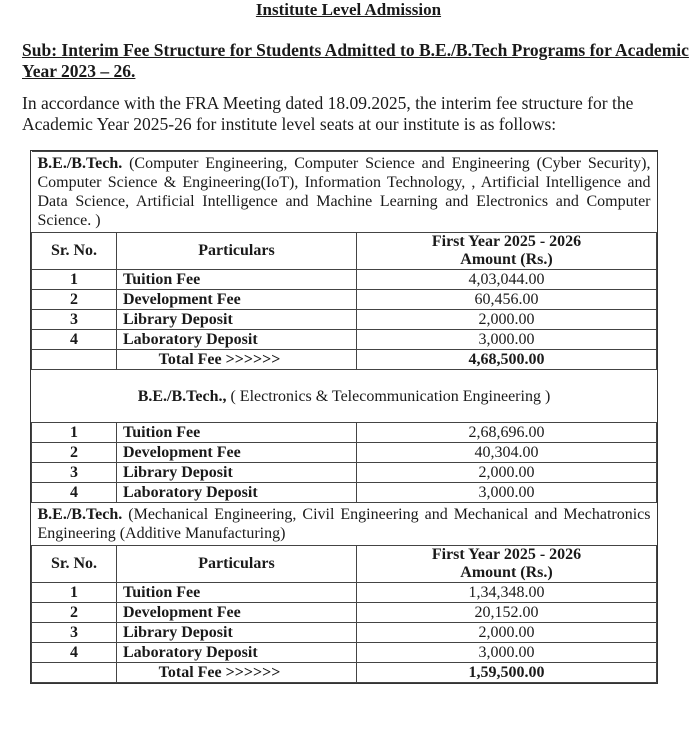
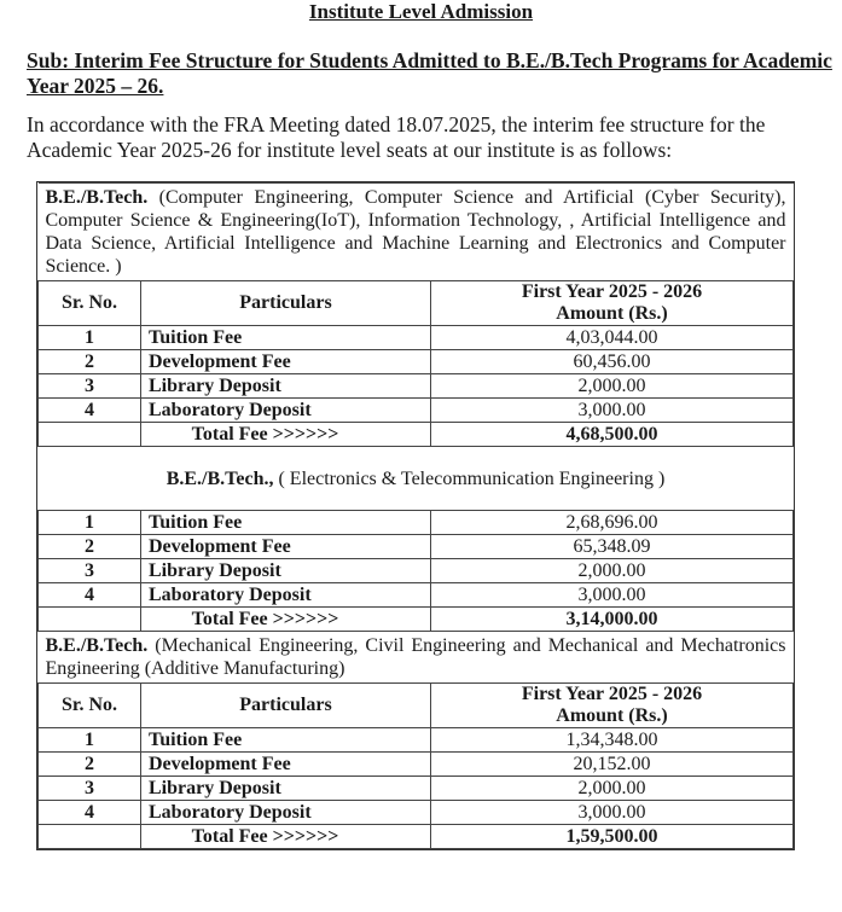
  Institute Level Admission
- Sub: Interim Fee Structure for Students Admitted to B.E./B.Tech Programs for Academic Year 2023 – 26.
+ Sub: Interim Fee Structure for Students Admitted to B.E./B.Tech Programs for Academic Year 2025 – 26.
- In accordance with the FRA Meeting dated 18.09.2025, the interim fee structure for the Academic Year 2025-26 for institute level seats at our institute is as follows:
+ In accordance with the FRA Meeting dated 18.07.2025, the interim fee structure for the Academic Year 2025-26 for institute level seats at our institute is as follows:
- B.E./B.Tech. (Computer Engineering, Computer Science and Engineering (Cyber Security), Computer Science & Engineering(IoT), Information Technology, , Artificial Intelligence and Data Science, Artificial Intelligence and Machine Learning and Electronics and Computer Science. )
+ B.E./B.Tech. (Computer Engineering, Computer Science and Artificial (Cyber Security), Computer Science & Engineering(IoT), Information Technology, , Artificial Intelligence and Data Science, Artificial Intelligence and Machine Learning and Electronics and Computer Science. )
  Sr. No.	Particulars	First Year 2025 - 2026Amount (Rs.)
  1	Tuition Fee	4,03,044.00
  2	Development Fee	60,456.00
  3	Library Deposit	2,000.00
  4	Laboratory Deposit	3,000.00
  	Total Fee >>>>>>	4,68,500.00
  B.E./B.Tech., ( Electronics & Telecommunication Engineering )
  1	Tuition Fee	2,68,696.00
- 2	Development Fee	40,304.00
+ 2	Development Fee	65,348.09
  3	Library Deposit	2,000.00
  4	Laboratory Deposit	3,000.00
+ 	Total Fee >>>>>>	3,14,000.00
  B.E./B.Tech. (Mechanical Engineering, Civil Engineering and Mechanical and Mechatronics Engineering (Additive Manufacturing)
  Sr. No.	Particulars	First Year 2025 - 2026Amount (Rs.)
  1	Tuition Fee	1,34,348.00
  2	Development Fee	20,152.00
  3	Library Deposit	2,000.00
  4	Laboratory Deposit	3,000.00
  	Total Fee >>>>>>	1,59,500.00
